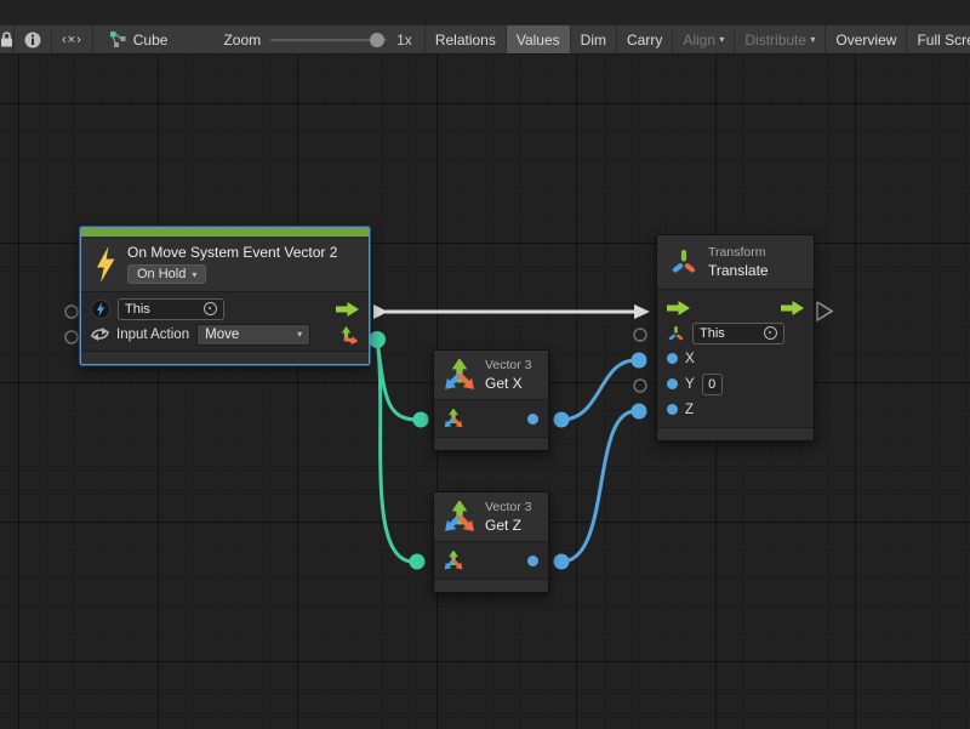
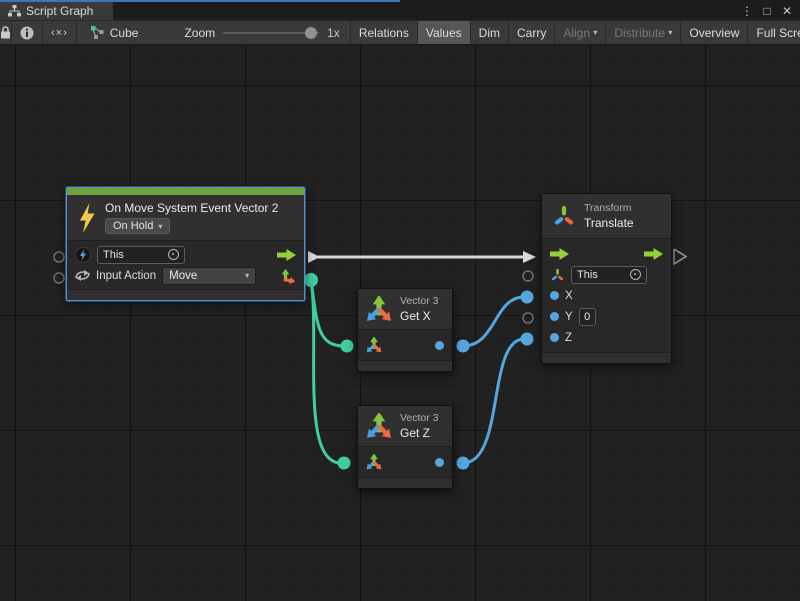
+ Script Graph
+ ⋮
+ □
+ ✕
  ‹×›
  Cube
  Zoom
  1x
  Relations
  Values
  Dim
  Carry
  Align
  ▾
  Distribute
  ▾
  Overview
  Full Scr
  On Move System Event Vector 2
  On Hold
  ▾
  This
  Input Action
  Move
  ▾
  Vector 3
  Get X
  Vector 3
  Get Z
  Transform
  Translate
  This
  X
  Y
  0
  Z
